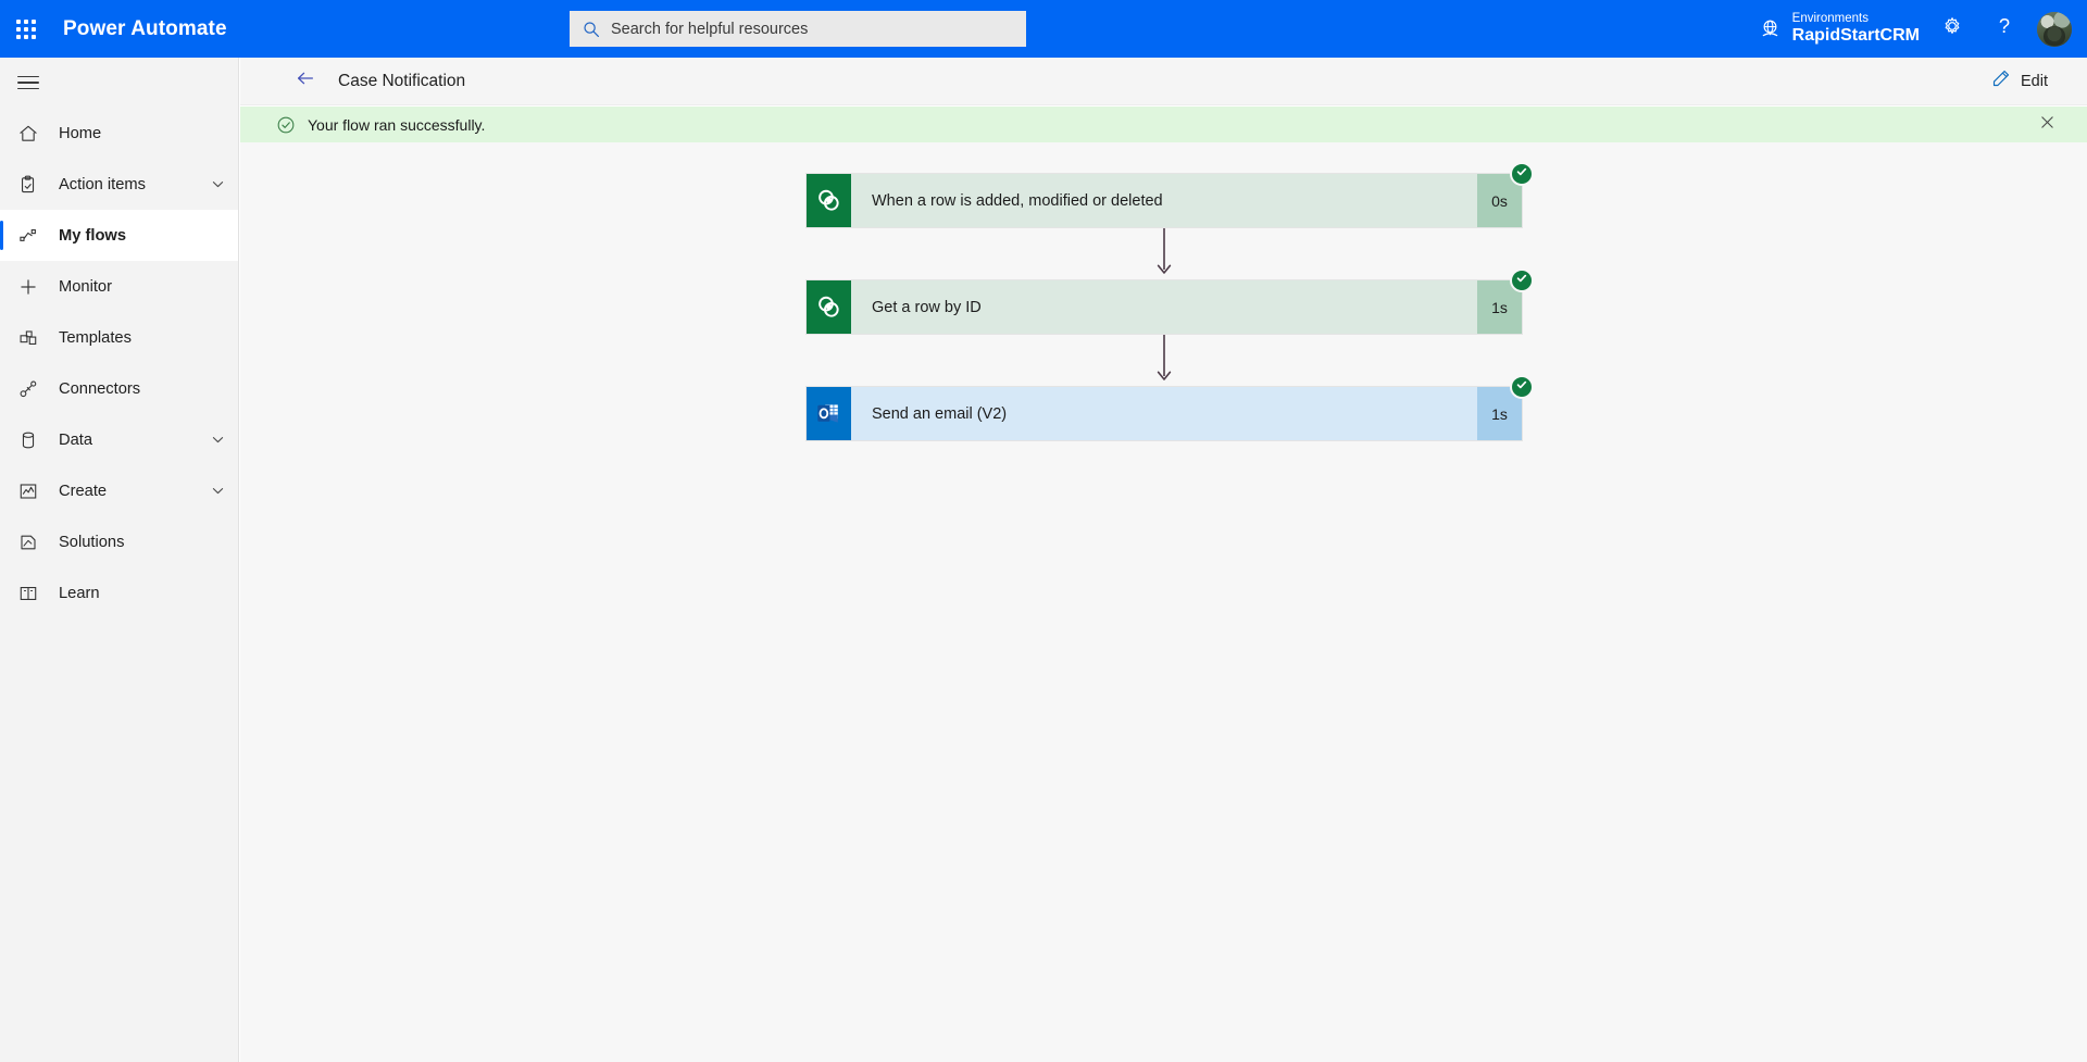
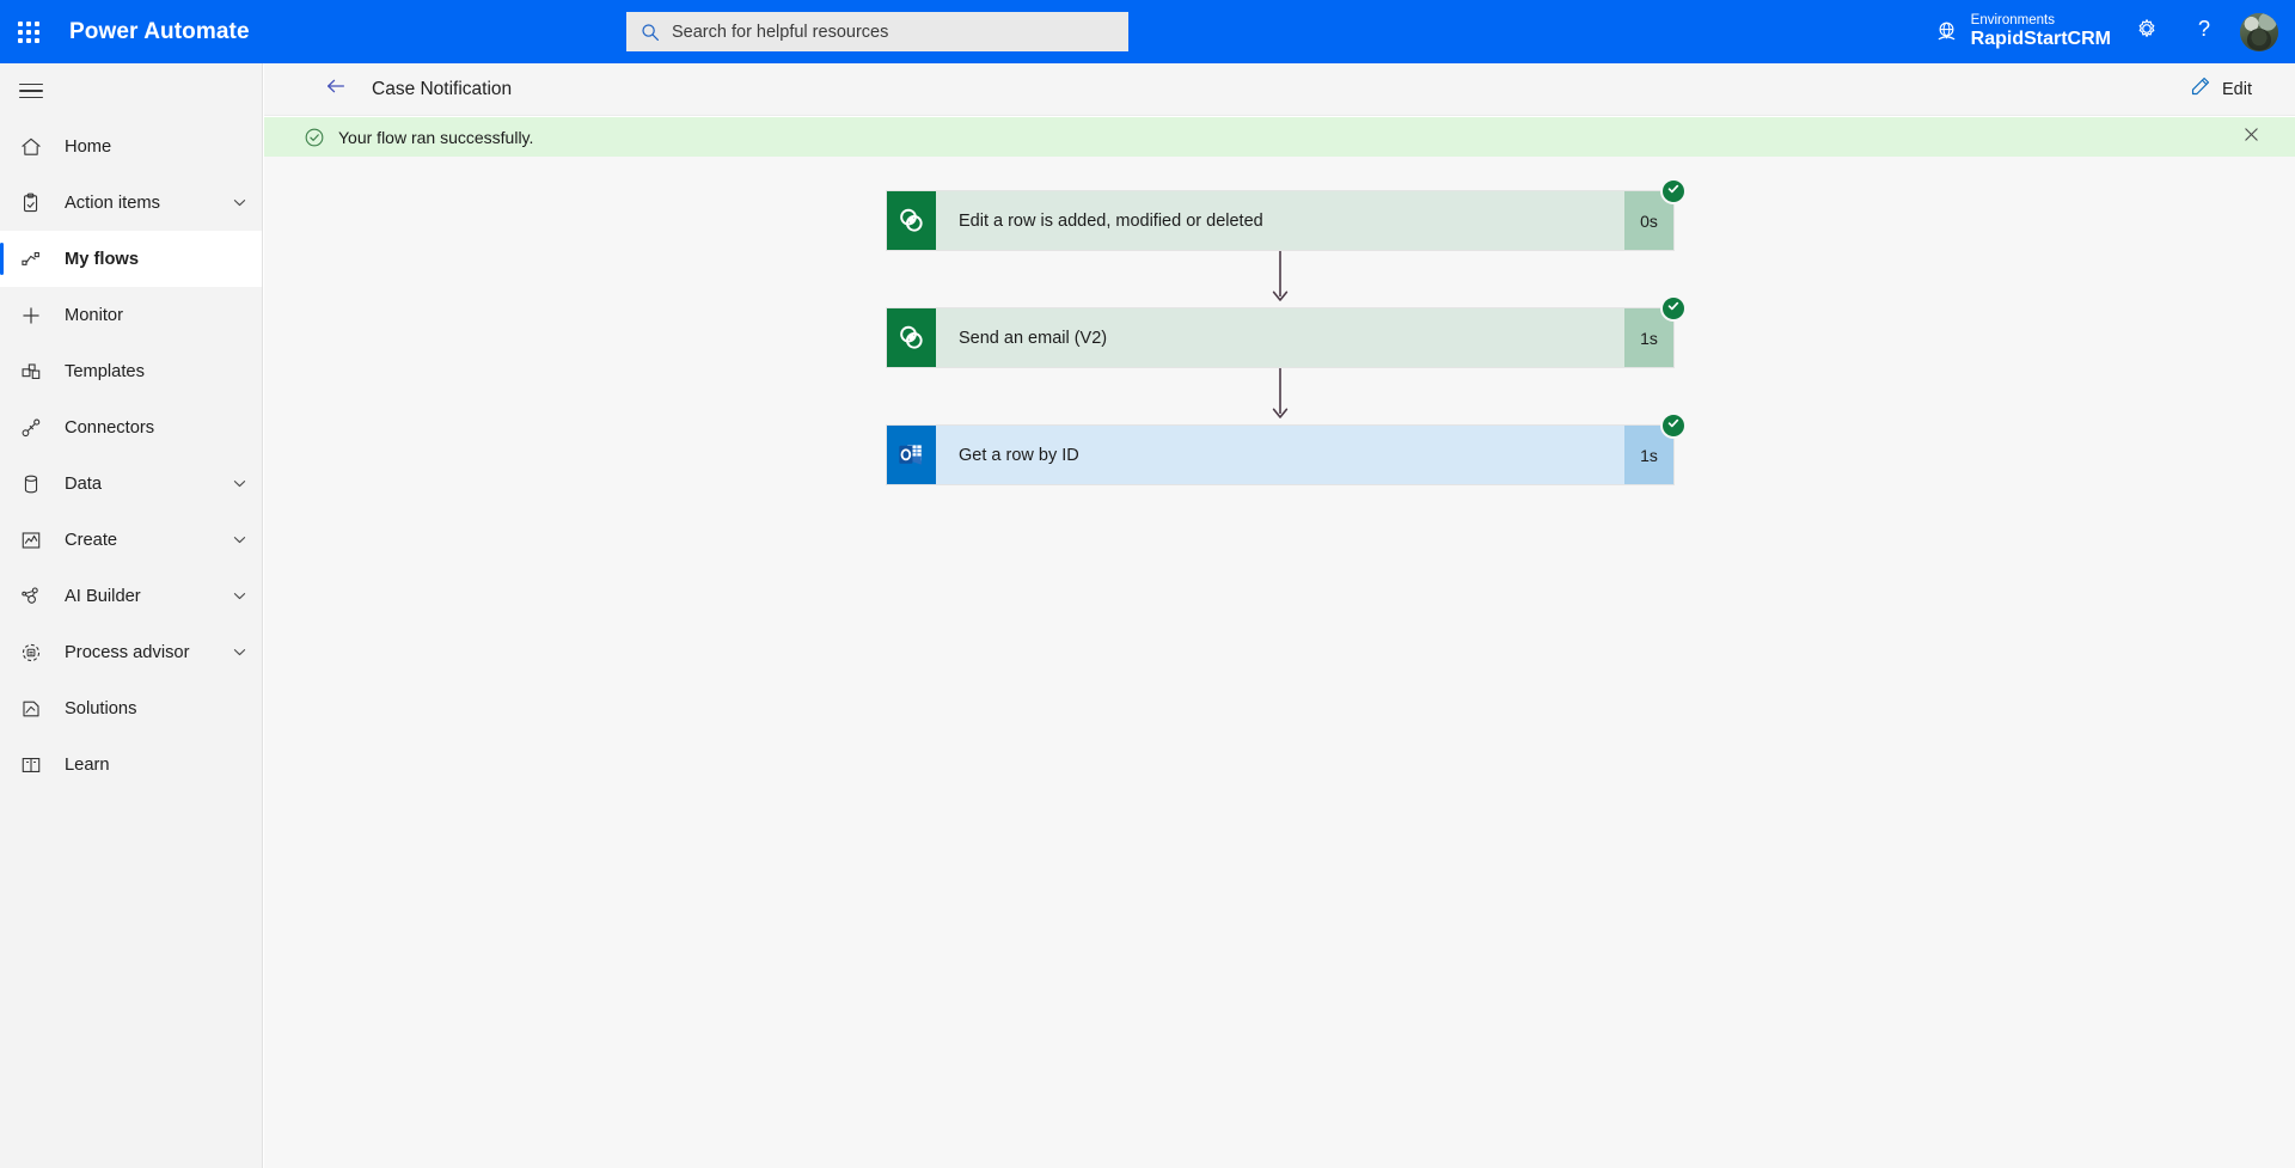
  Power Automate
  Search for helpful resources
  Environments
  RapidStartCRM
  ?
  Home
  Action items
  My flows
  Monitor
  Templates
  Connectors
  Data
  Create
+ AI Builder
+ Process advisor
  Solutions
  Learn
  Case Notification
  Edit
  Your flow ran successfully.
- When a row is added, modified or deleted
+ Edit a row is added, modified or deleted
  0s
- Get a row by ID
+ Send an email (V2)
  1s
- Send an email (V2)
+ Get a row by ID
  1s
